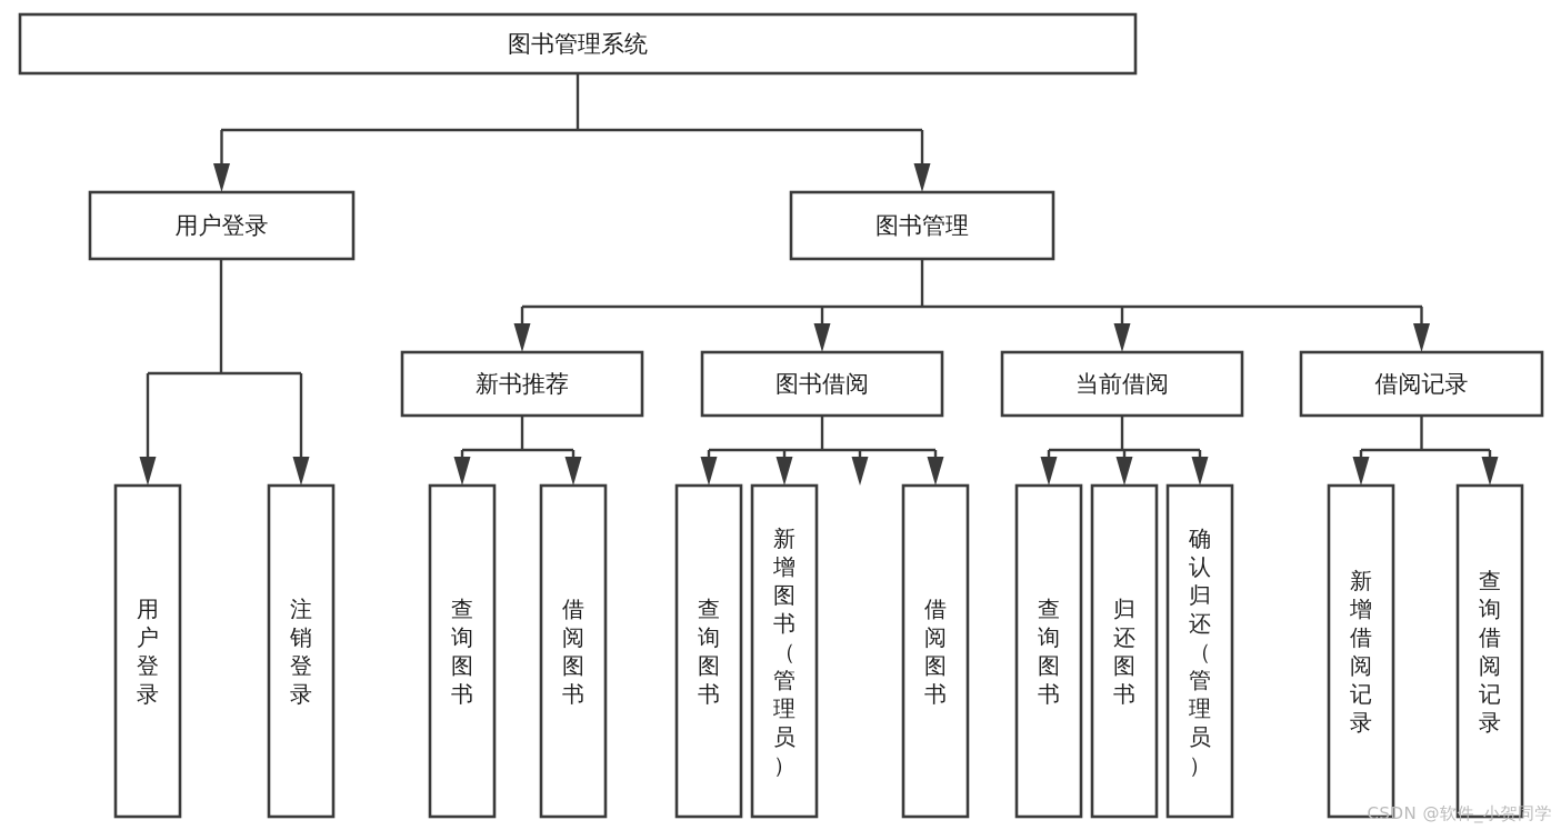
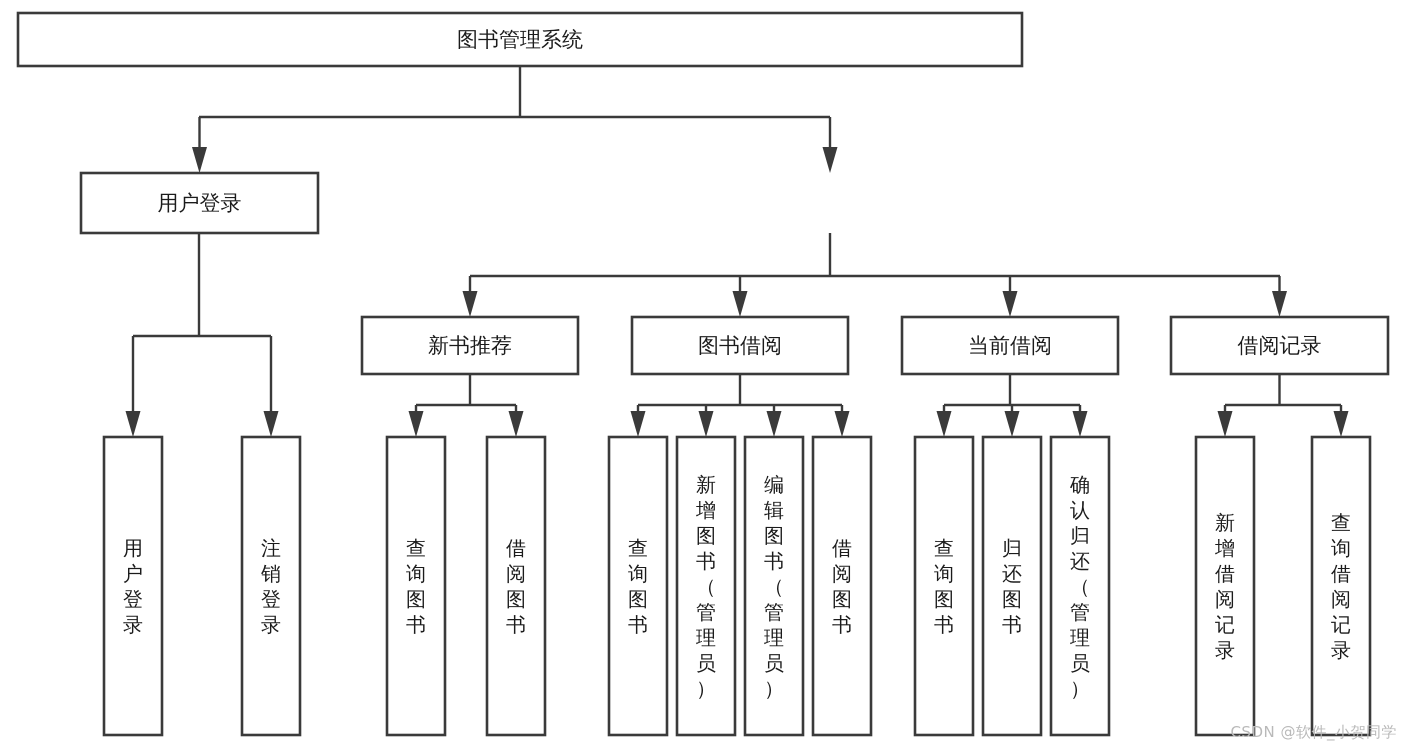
  图书管理系统
  用户登录
- 图书管理
  新书推荐
  图书借阅
  当前借阅
  借阅记录
  用户登录
  注销登录
  查询图书
  借阅图书
  查询图书
  新增图书（管理员）
+ 编辑图书（管理员）
  借阅图书
  查询图书
  归还图书
  确认归还（管理员）
  新增借阅记录
  查询借阅记录
  CSDN @软件_小贺同学
